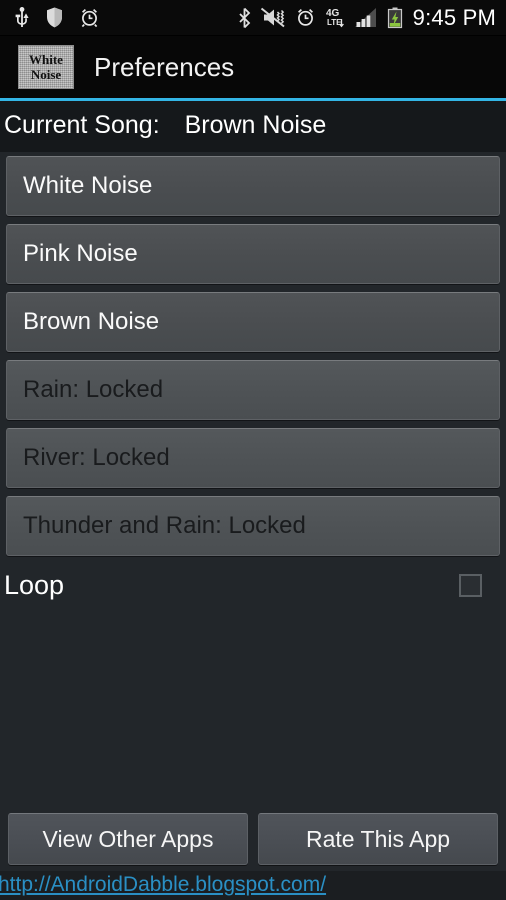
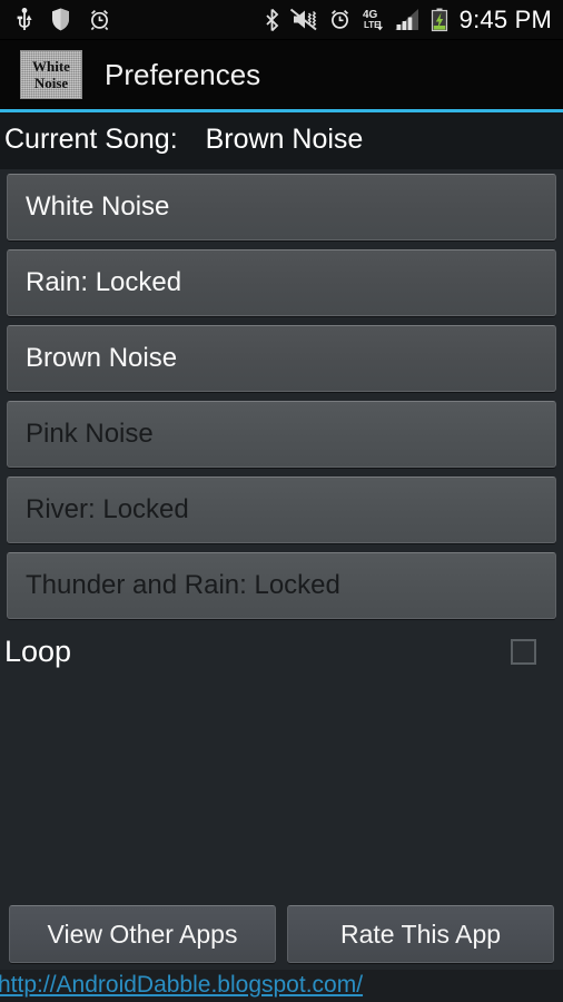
  4G
  LTE
  9:45 PM
  White
  Noise
  Preferences
  Current Song: Brown Noise
  White Noise
- Pink Noise
+ Rain: Locked
  Brown Noise
- Rain: Locked
+ Pink Noise
  River: Locked
  Thunder and Rain: Locked
  Loop
  View Other Apps
  Rate This App
  http://AndroidDabble.blogspot.com/
